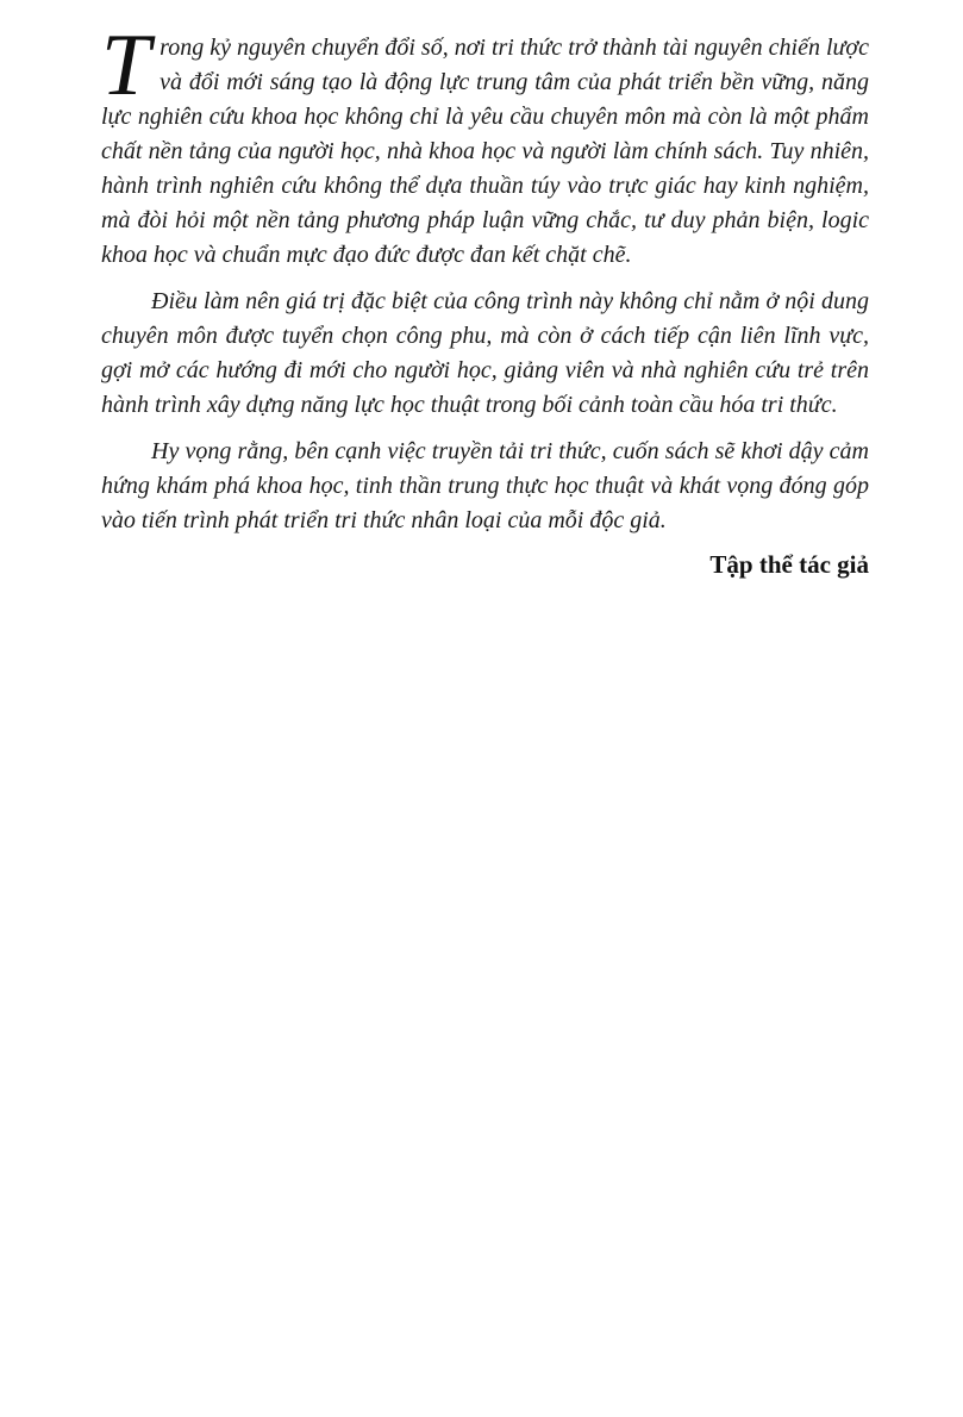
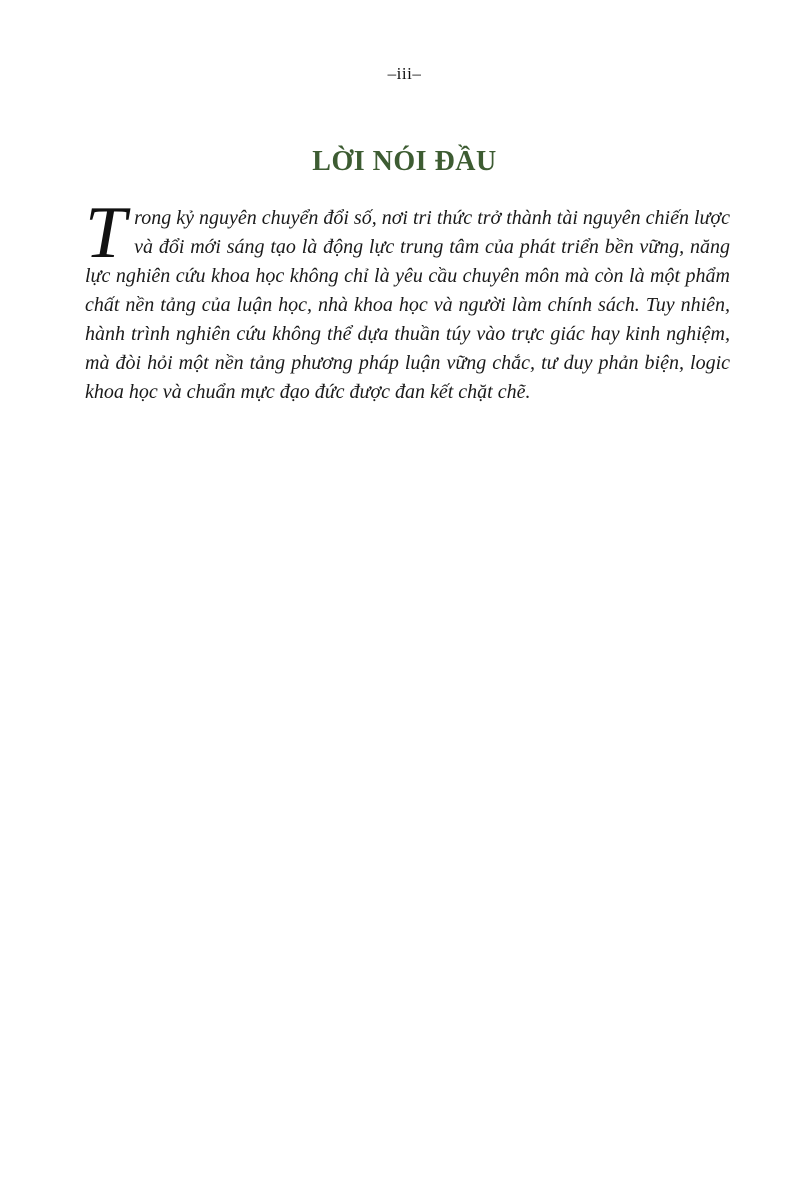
+ –iii–
+ LỜI NÓI ĐẦU
  T
- rong kỷ nguyên chuyển đổi số, nơi tri thức trở thành tài nguyên chiến lược và đổi mới sáng tạo là động lực trung tâm của phát triển bền vững, năng lực nghiên cứu khoa học không chỉ là yêu cầu chuyên môn mà còn là một phẩm chất nền tảng của người học, nhà khoa học và người làm chính sách. Tuy nhiên, hành trình nghiên cứu không thể dựa thuần túy vào trực giác hay kinh nghiệm, mà đòi hỏi một nền tảng phương pháp luận vững chắc, tư duy phản biện, logic khoa học và chuẩn mực đạo đức được đan kết chặt chẽ.
+ rong kỷ nguyên chuyển đổi số, nơi tri thức trở thành tài nguyên chiến lược và đổi mới sáng tạo là động lực trung tâm của phát triển bền vững, năng lực nghiên cứu khoa học không chỉ là yêu cầu chuyên môn mà còn là một phẩm chất nền tảng của luận học, nhà khoa học và người làm chính sách. Tuy nhiên, hành trình nghiên cứu không thể dựa thuần túy vào trực giác hay kinh nghiệm, mà đòi hỏi một nền tảng phương pháp luận vững chắc, tư duy phản biện, logic khoa học và chuẩn mực đạo đức được đan kết chặt chẽ.
- Điều làm nên giá trị đặc biệt của công trình này không chỉ nằm ở nội dung chuyên môn được tuyển chọn công phu, mà còn ở cách tiếp cận liên lĩnh vực, gợi mở các hướng đi mới cho người học, giảng viên và nhà nghiên cứu trẻ trên hành trình xây dựng năng lực học thuật trong bối cảnh toàn cầu hóa tri thức.
- Hy vọng rằng, bên cạnh việc truyền tải tri thức, cuốn sách sẽ khơi dậy cảm hứng khám phá khoa học, tinh thần trung thực học thuật và khát vọng đóng góp vào tiến trình phát triển tri thức nhân loại của mỗi độc giả.
- Tập thể tác giả
